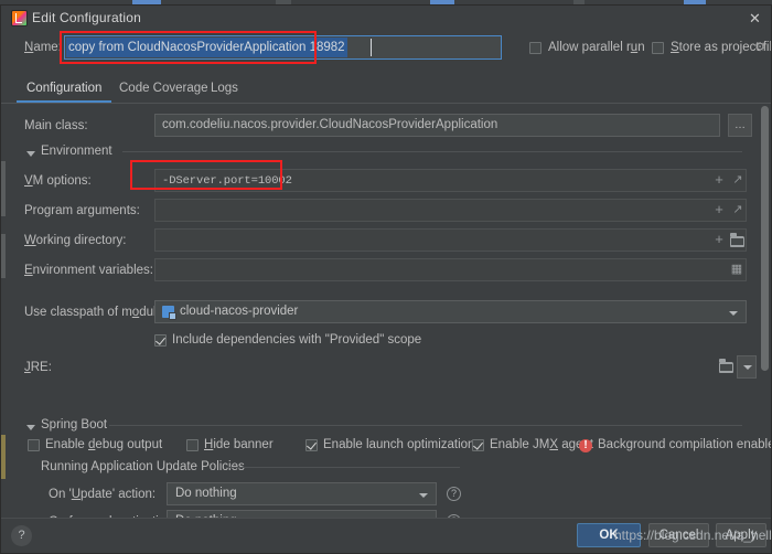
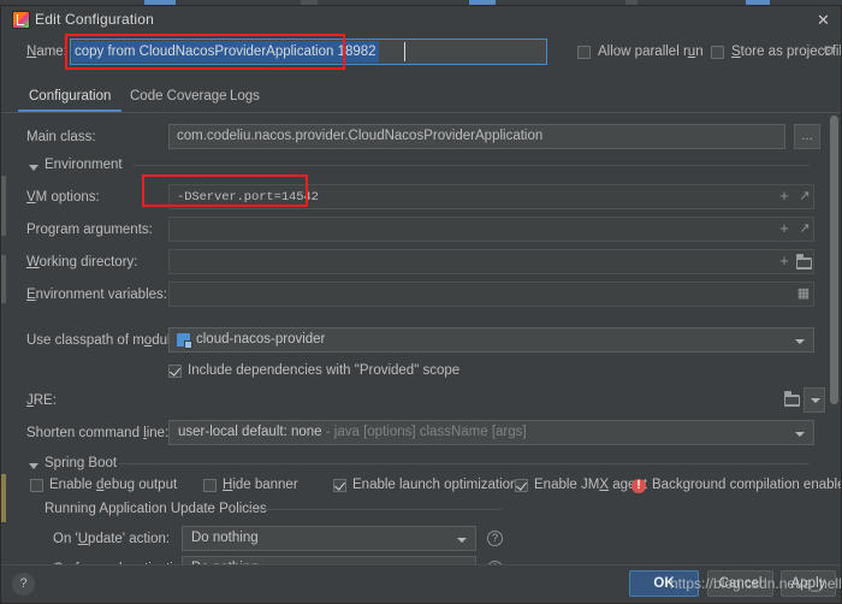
  Edit Configuration
  ✕
  Name:
  copy from CloudNacosProviderApplication 18982
  Allow parallel run
  Store as project fil
  ⚙
  Configuration
  Code Coverage
  Logs
  Main class:
  com.codeliu.nacos.provider.CloudNacosProviderApplication
  …
  Environment
  VM options:
- -DServer.port=10002
+ -DServer.port=14542
  +
  ↗
  Program arguments:
  +
  ↗
  Working directory:
  +
  Environment variables:
  ▦
  Use classpath of modu
  cloud-nacos-provider
  Include dependencies with "Provided" scope
  JRE:
+ Shorten command line:
+ user-local default: none - java [options] className [args]
  Spring Boot
  Enable debug output
  Hide banner
  Enable launch optimizatio
  Enable JMX ag
  Background compilation enabl
  Running Application Update Poli
  On 'Update' action:
  Do nothing
  ?
  ?
  OK
  Cancel
  Apply
  https://blog.csdn.net/a_hell
